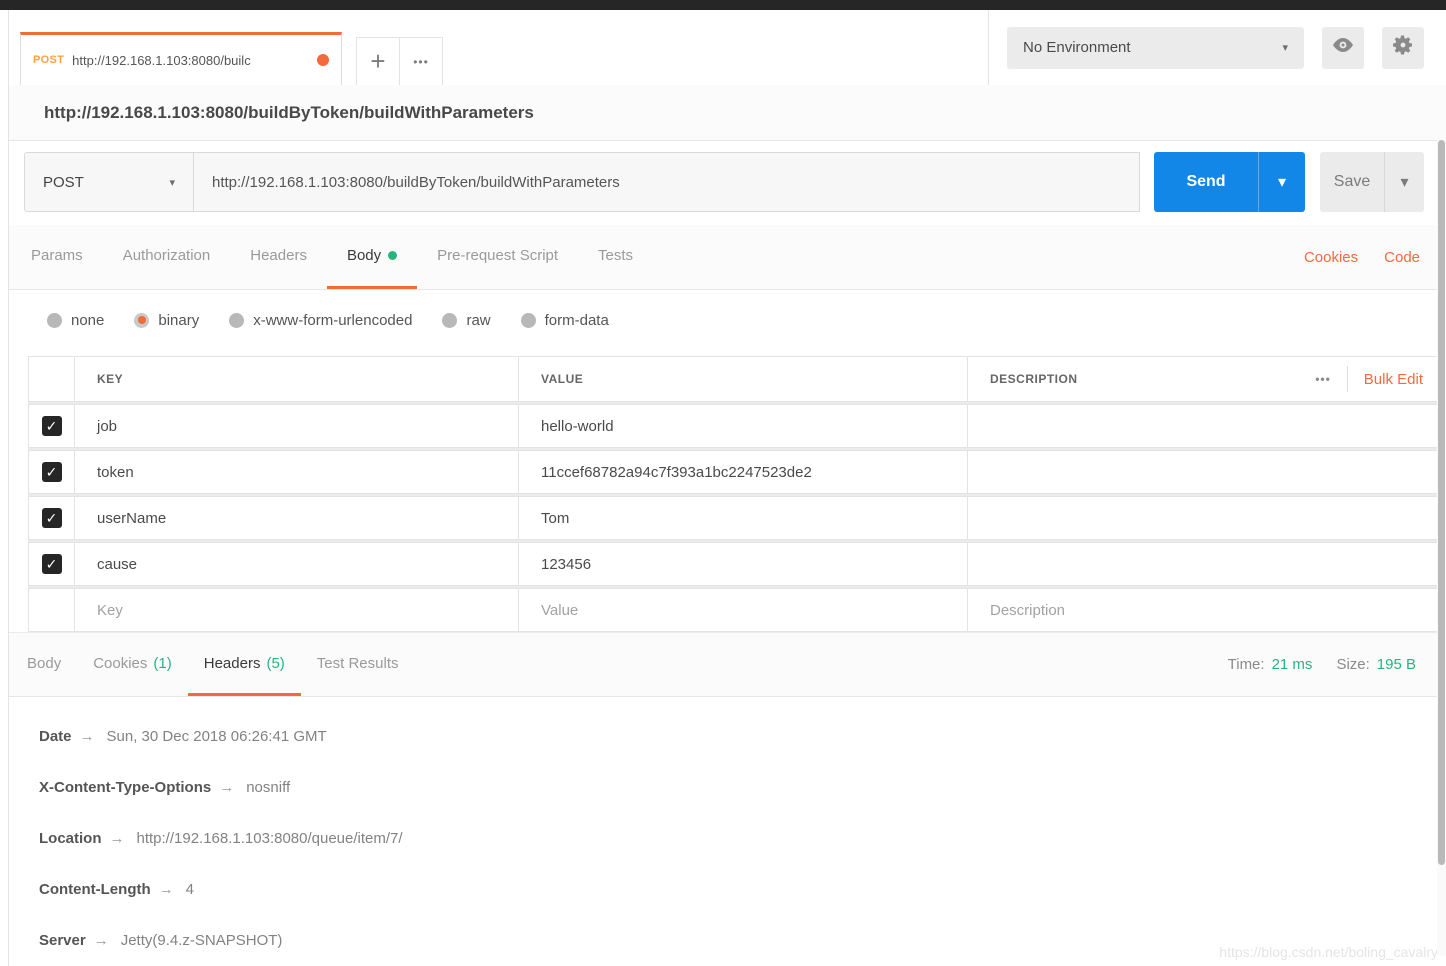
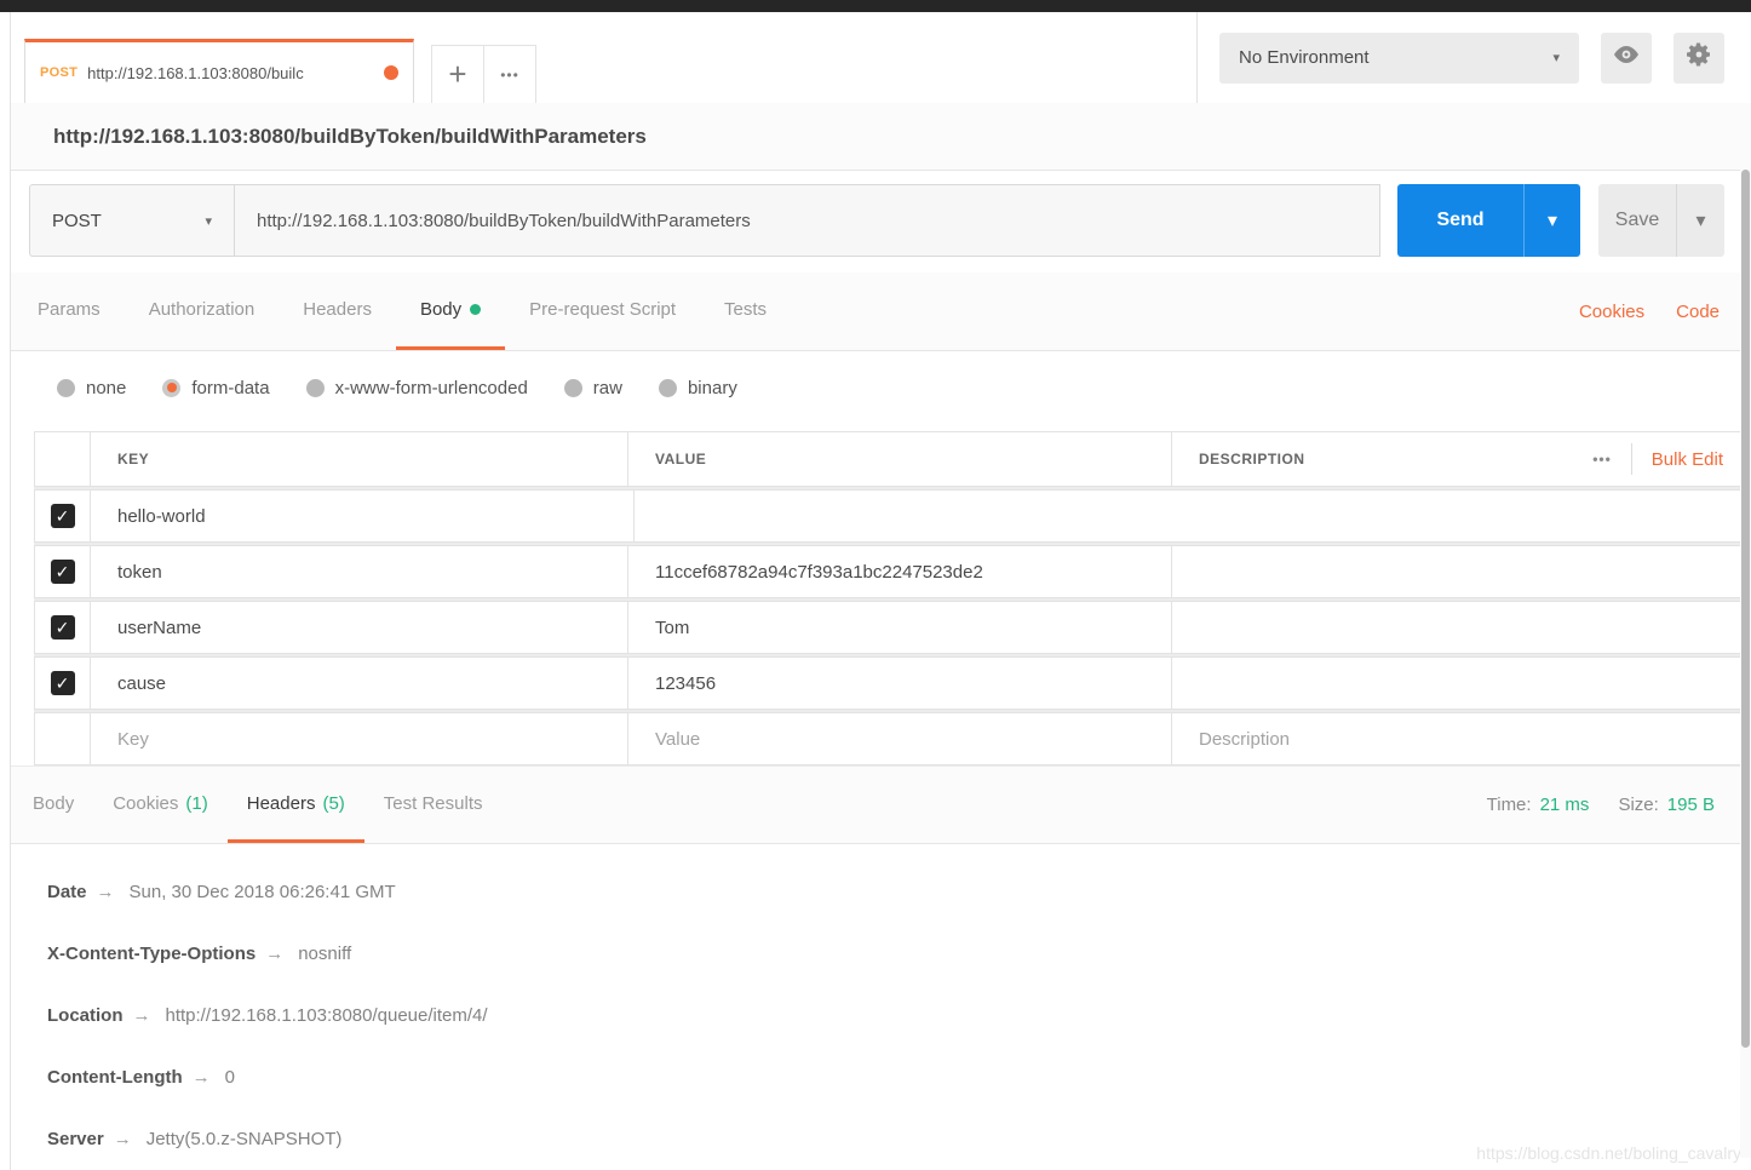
  POST
  http://192.168.1.103:8080/builc
  +
  •••
  No Environment
  ▾
  http://192.168.1.103:8080/buildByToken/buildWithParameters
  POST
  ▾
  http://192.168.1.103:8080/buildByToken/buildWithParameters
  Send
  ▾
  Save
  ▾
  Params
  Authorization
  Headers
  Body
  Pre-request Script
  Tests
  Cookies
  Code
  none
- binary
+ form-data
  x-www-form-urlencoded
  raw
- form-data
+ binary
  KEY
  VALUE
  DESCRIPTION
  •••
  Bulk Edit
  ✓
- job
  hello-world
  ✓
  token
  11ccef68782a94c7f393a1bc2247523de2
  ✓
  userName
  Tom
  ✓
  cause
  123456
  Key
  Value
  Description
  Body
  Cookies
  (1)
  Headers
  (5)
  Test Results
  Time:
  21 ms
  Size:
  195 B
  Date
  →
  Sun, 30 Dec 2018 06:26:41 GMT
  X-Content-Type-Options
  →
  nosniff
  Location
  →
- http://192.168.1.103:8080/queue/item/7/
+ http://192.168.1.103:8080/queue/item/4/
  Content-Length
  →
- 4
+ 0
  Server
  →
- Jetty(9.4.z-SNAPSHOT)
+ Jetty(5.0.z-SNAPSHOT)
  https://blog.csdn.net/boling_cavalry
